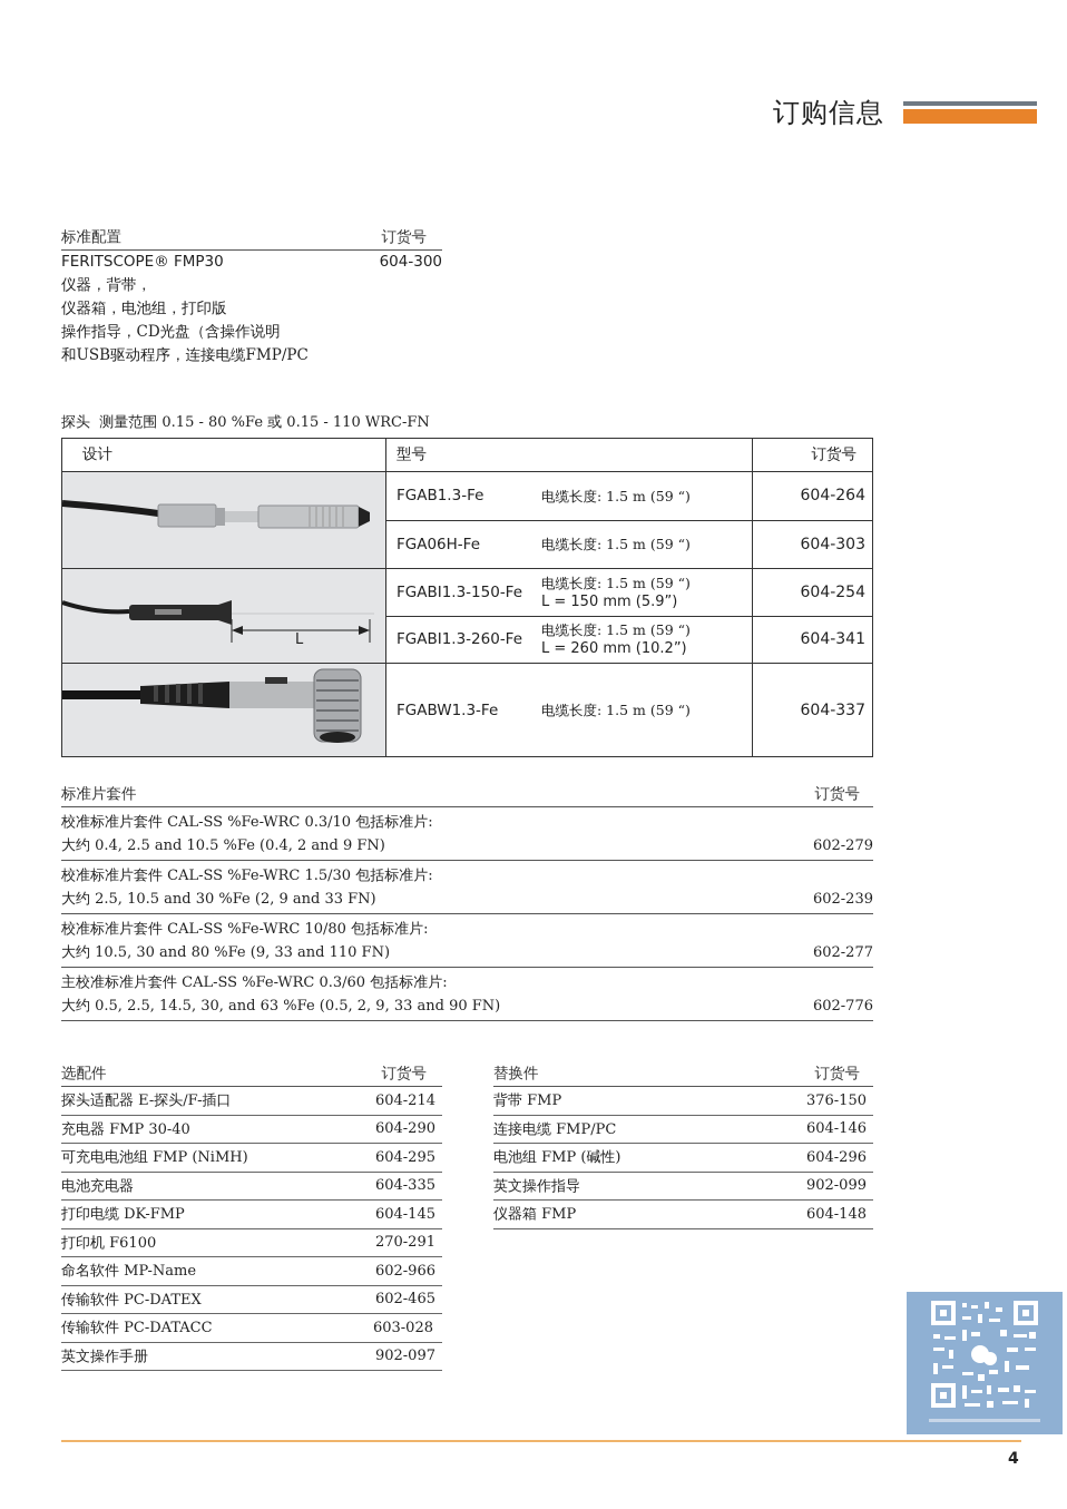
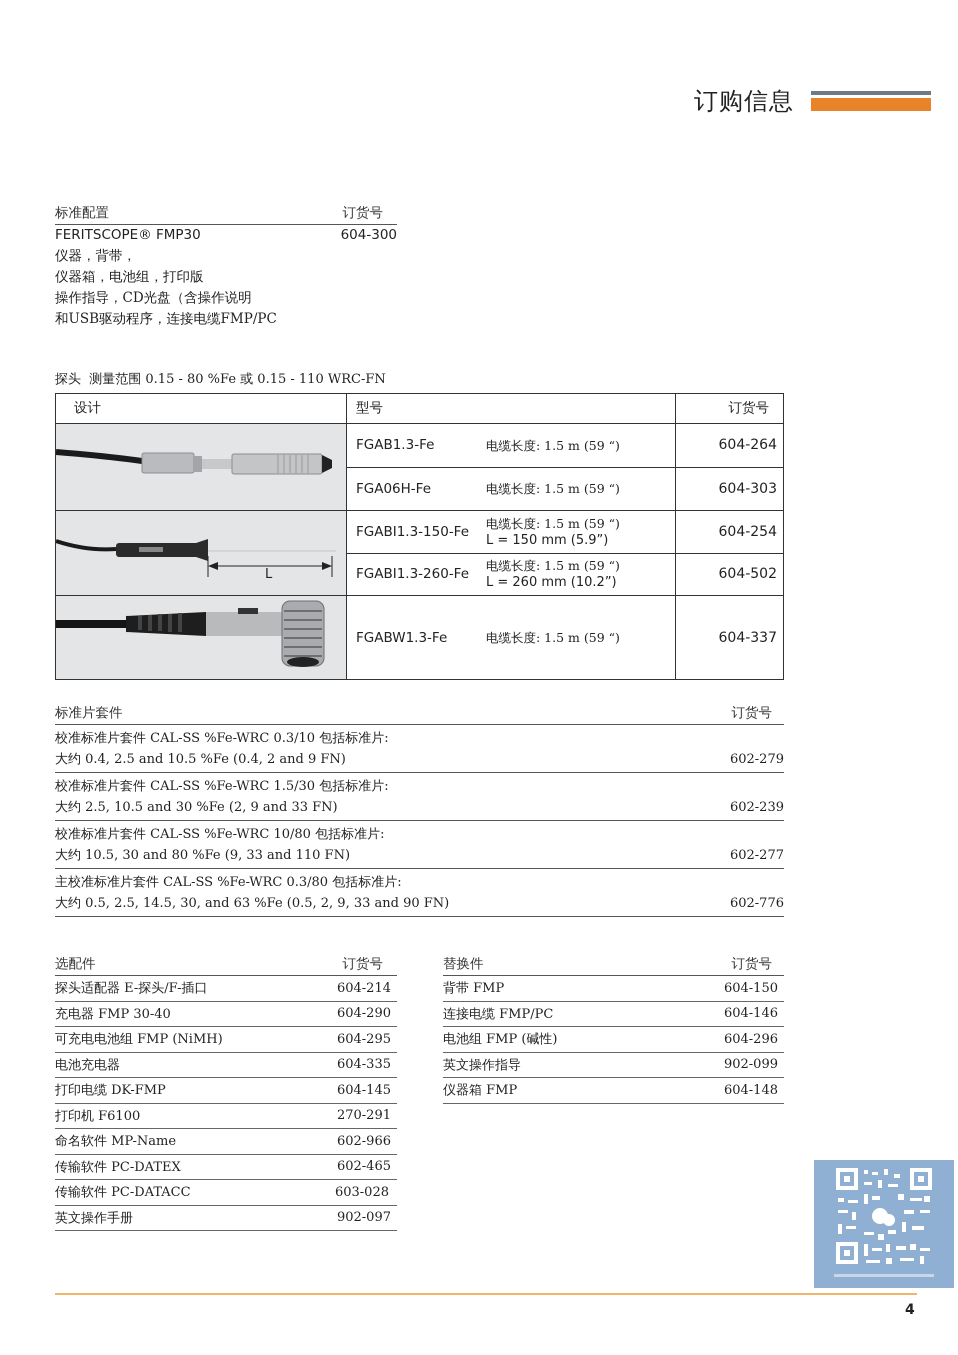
  订购信息
  标准配置
  订货号
  FERITSCOPE® FMP30
  604-300
  仪器，背带，
  仪器箱，电池组，打印版
  操作指导，CD光盘（含操作说明
  和USB驱动程序，连接电缆FMP/PC
  探头 测量范围 0.15 - 80 %Fe 或 0.15 - 110 WRC-FN
  设计	型号	订货号
  	FGAB1.3-Fe	电缆长度: 1.5 m (59 “)	604-264
  FGA06H-Fe	电缆长度: 1.5 m (59 “)	604-303
  L	FGABI1.3-150-Fe	电缆长度: 1.5 m (59 “) L = 150 mm (5.9”)	604-254
- FGABI1.3-260-Fe	电缆长度: 1.5 m (59 “) L = 260 mm (10.2”)	604-341
+ FGABI1.3-260-Fe	电缆长度: 1.5 m (59 “) L = 260 mm (10.2”)	604-502
  	FGABW1.3-Fe	电缆长度: 1.5 m (59 “)	604-337
  标准片套件
  订货号
  校准标准片套件 CAL-SS %Fe-WRC 0.3/10 包括标准片:
  大约 0.4, 2.5 and 10.5 %Fe (0.4, 2 and 9 FN)
  602-279
  校准标准片套件 CAL-SS %Fe-WRC 1.5/30 包括标准片:
  大约 2.5, 10.5 and 30 %Fe (2, 9 and 33 FN)
  602-239
  校准标准片套件 CAL-SS %Fe-WRC 10/80 包括标准片:
  大约 10.5, 30 and 80 %Fe (9, 33 and 110 FN)
  602-277
- 主校准标准片套件 CAL-SS %Fe-WRC 0.3/60 包括标准片:
+ 主校准标准片套件 CAL-SS %Fe-WRC 0.3/80 包括标准片:
  大约 0.5, 2.5, 14.5, 30, and 63 %Fe (0.5, 2, 9, 33 and 90 FN)
  602-776
  选配件
  订货号
  探头适配器 E-探头/F-插口
  604-214
  充电器 FMP 30-40
  604-290
  可充电电池组 FMP (NiMH)
  604-295
  电池充电器
  604-335
  打印电缆 DK-FMP
  604-145
  打印机 F6100
  270-291
  命名软件 MP-Name
  602-966
  传输软件 PC-DATEX
  602-465
  传输软件 PC-DATACC
  603-028
  英文操作手册
  902-097
  替换件
  订货号
  背带 FMP
- 376-150
+ 604-150
  连接电缆 FMP/PC
  604-146
  电池组 FMP (碱性)
  604-296
  英文操作指导
  902-099
  仪器箱 FMP
  604-148
  4
